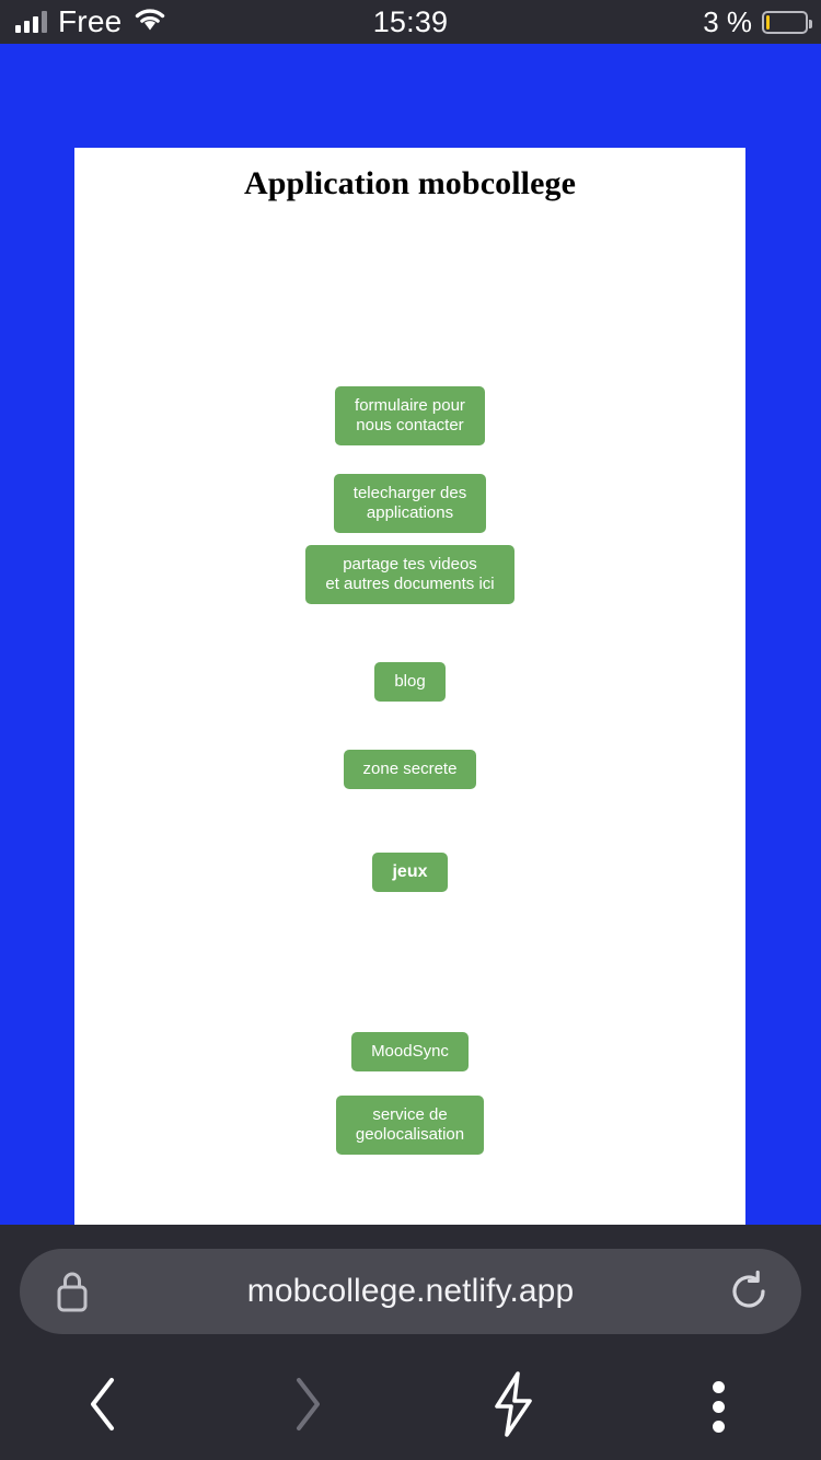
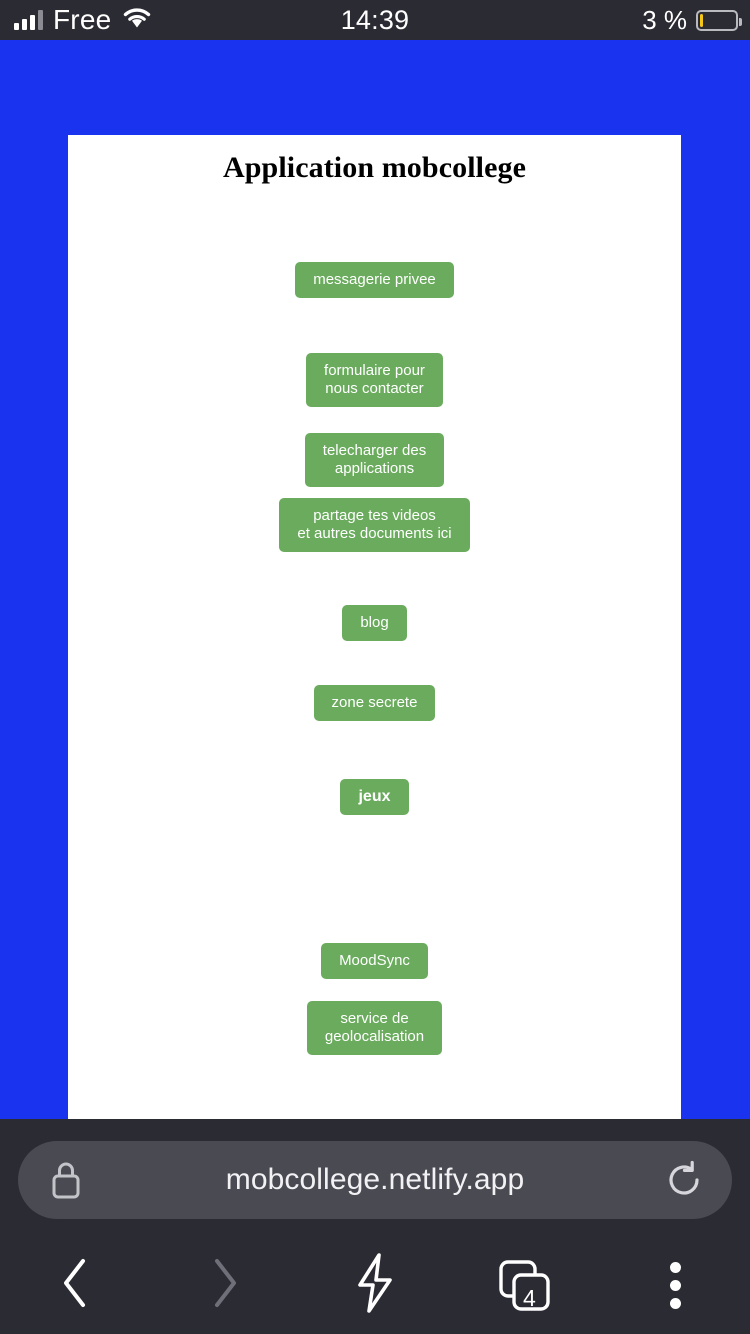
  Free
- 15:39
+ 14:39
  3 %
  Application mobcollege
+ messagerie privee
  formulaire pour
  nous contacter
  telecharger des
  applications
  partage tes videos
  et autres documents ici
  blog
  zone secrete
  jeux
  MoodSync
  service de
  geolocalisation
  mobcollege.netlify.app
+ 4
